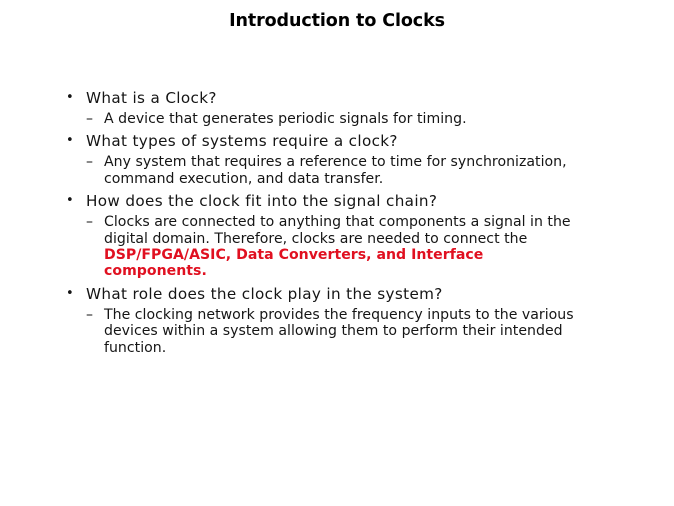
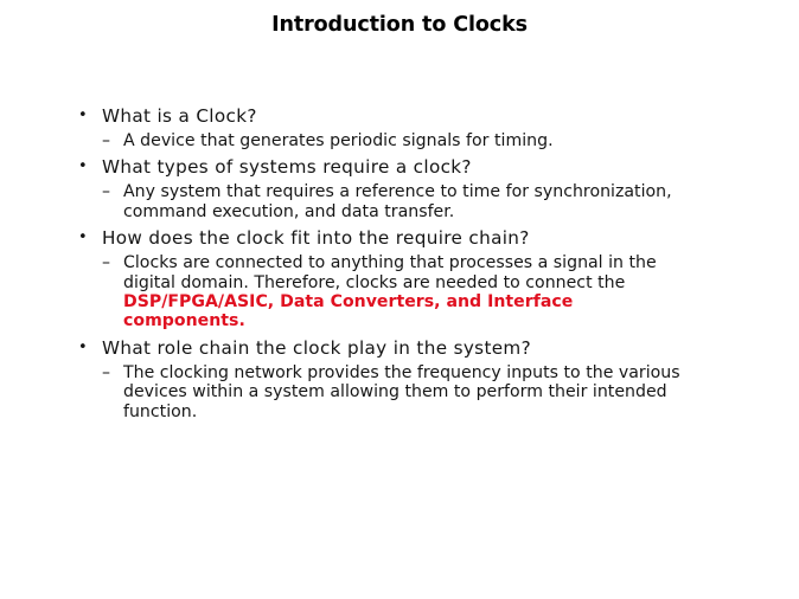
  Introduction to Clocks
  •
  What is a Clock?
  –
  A device that generates periodic signals for timing.
  •
  What types of systems require a clock?
  –
  Any system that requires a reference to time for synchronization, command execution, and data transfer.
  •
- How does the clock fit into the signal chain?
+ How does the clock fit into the require chain?
  –
- Clocks are connected to anything that components a signal in the digital domain. Therefore, clocks are needed to connect the DSP/FPGA/ASIC, Data Converters, and Interface components.
+ Clocks are connected to anything that processes a signal in the digital domain. Therefore, clocks are needed to connect the DSP/FPGA/ASIC, Data Converters, and Interface components.
  •
- What role does the clock play in the system?
+ What role chain the clock play in the system?
  –
  The clocking network provides the frequency inputs to the various devices within a system allowing them to perform their intended function.
